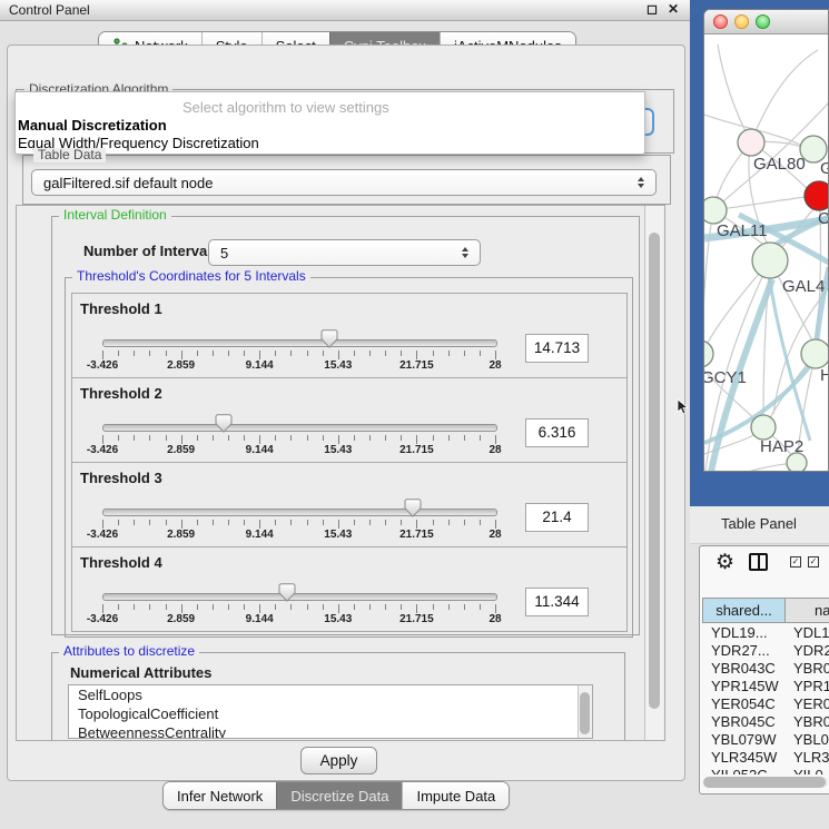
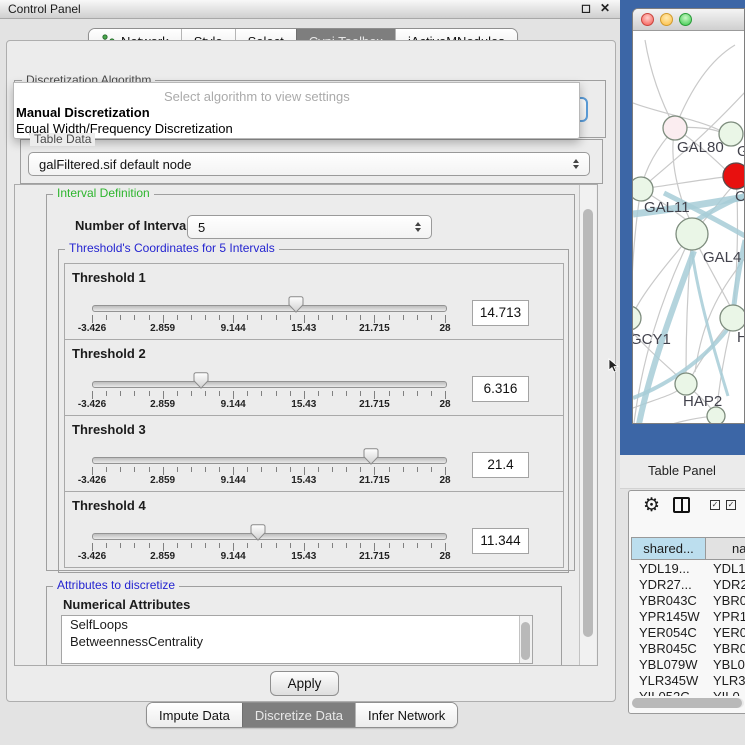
  Control Panel
  ◻
  ✕
  Discretization Algorithm
  Select algorithm to view settings
  Manual Discretization
  Equal Width/Frequency Discretization
  Table Data
  galFiltered.sif default node
  Interval Definition
  Number of Interva
  5
  Threshold's Coordinates for 5 Intervals
  Threshold 1
  -3.426
  2.859
  9.144
  15.43
  21.715
  28
  14.713
  Threshold 2
  -3.426
  2.859
  9.144
  15.43
  21.715
  28
  6.316
  Threshold 3
  -3.426
  2.859
  9.144
  15.43
  21.715
  28
  21.4
  Threshold 4
  -3.426
  2.859
  9.144
  15.43
  21.715
  28
  11.344
  Attributes to discretize
  Numerical Attributes
  SelfLoops
- TopologicalCoefficient
  BetweennessCentrality
  Apply
- Infer Network
+ Impute Data
  Discretize Data
- Impute Data
+ Infer Network
  GAL80
  C
  GAL11
  GAL4
  GCY1
  H
  HAP2
  Table Panel
  ⚙
  ✓
  ✓
  shared...
  na
  YDL19...
  YDL1
  YDR27...
  YDR2
  YBR043C
  YBR0
  YPR145W
  YPR1
  YER054C
  YER0
  YBR045C
  YBR0
  YBL079W
  YBL0
  YLR345W
  YLR3
